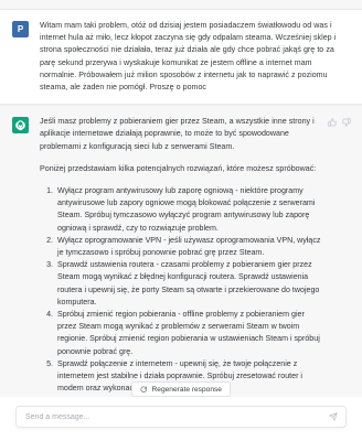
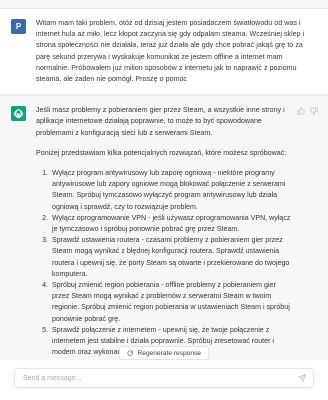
  P
  Witam mam taki problem, otóż od dzisiaj jestem posiadaczem światłowodu od was i internet hula aż miło, lecz kłopot zaczyna się gdy odpalam steama. Wcześniej sklep i strona społeczności nie działała, teraz już działa ale gdy chce pobrać jakąś grę to za parę sekund przerywa i wyskakuje komunikat że jestem offline a internet mam normalnie. Próbowałem już milion sposobów z internetu jak to naprawić z poziomu steama, ale żaden nie pomógł. Proszę o pomoc
  Jeśli masz problemy z pobieraniem gier przez Steam, a wszystkie inne strony i aplikacje internetowe działają poprawnie, to może to być spowodowane problemami z konfiguracją sieci lub z serwerami Steam.
  Poniżej przedstawiam kilka potencjalnych rozwiązań, które możesz spróbować:
- Wyłącz program antywirusowy lub zaporę ogniową - niektóre programy antywirusowe lub zapory ogniowe mogą blokować połączenie z serwerami Steam. Spróbuj tymczasowo wyłączyć program antywirusowy lub zaporę ogniową i sprawdź, czy to rozwiązuje problem.
+ Wyłącz program antywirusowy lub zaporę ogniową - niektóre programy antywirusowe lub zapory ogniowe mogą blokować połączenie z serwerami Steam. Spróbuj tymczasowo wyłączyć program antywirusowy lub działa ogniową i sprawdź, czy to rozwiązuje problem.
  Wyłącz oprogramowanie VPN - jeśli używasz oprogramowania VPN, wyłącz je tymczasowo i spróbuj ponownie pobrać grę przez Steam.
  Sprawdź ustawienia routera - czasami problemy z pobieraniem gier przez Steam mogą wynikać z błędnej konfiguracji routera. Sprawdź ustawienia routera i upewnij się, że porty Steam są otwarte i przekierowane do twojego komputera.
  Spróbuj zmienić region pobierania - offline problemy z pobieraniem gier przez Steam mogą wynikać z problemów z serwerami Steam w twoim regionie. Spróbuj zmienić region pobierania w ustawieniach Steam i spróbuj ponownie pobrać grę.
  Sprawdź połączenie z internetem - upewnij się, że twoje połączenie z internetem jest stabilne i działa poprawnie. Spróbuj zresetować router i modem oraz wykona
  Send a message...
